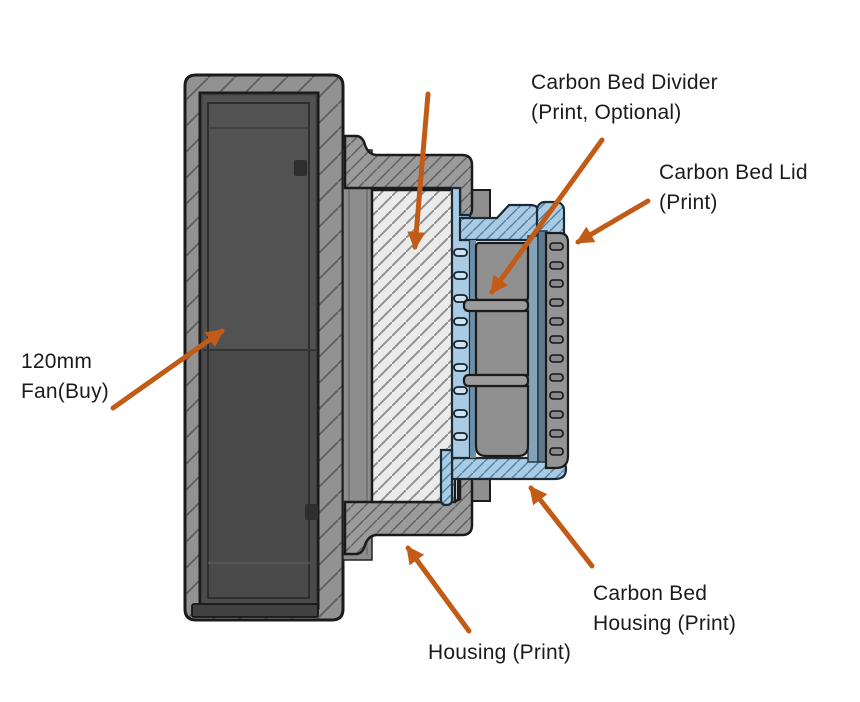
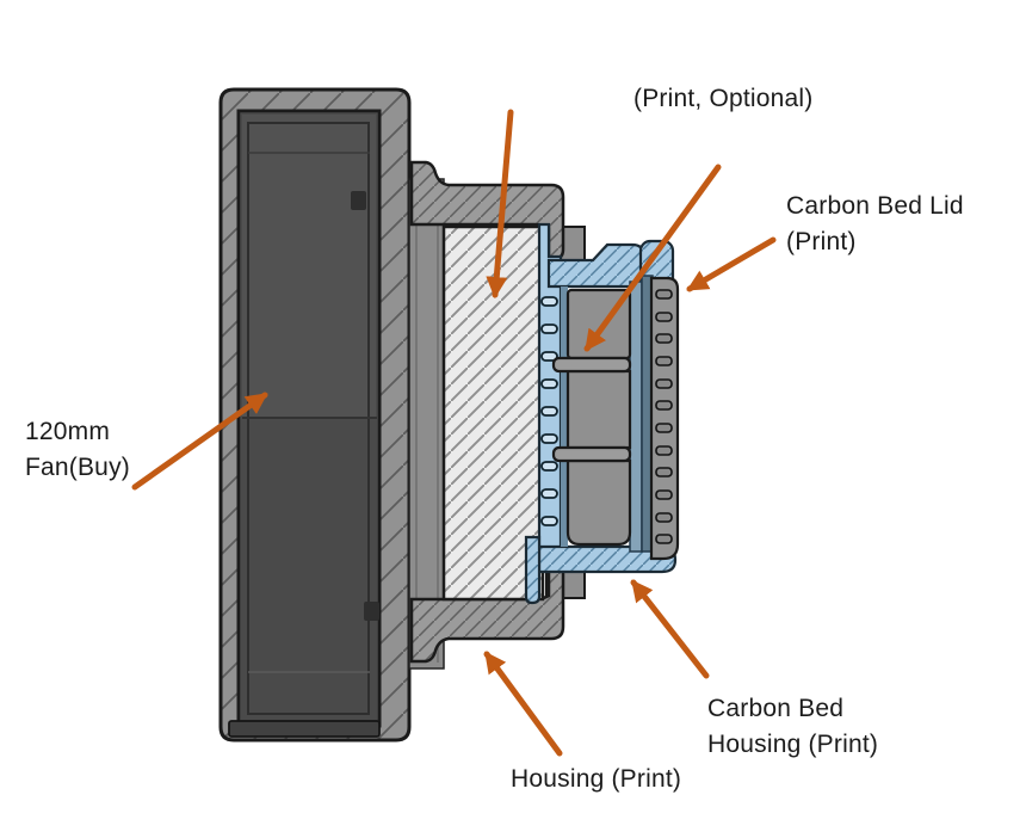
- Carbon Bed Divider
  (Print, Optional)
  Carbon Bed Lid
  (Print)
  120mm
  Fan(Buy)
  Housing (Print)
  Carbon Bed
  Housing (Print)
